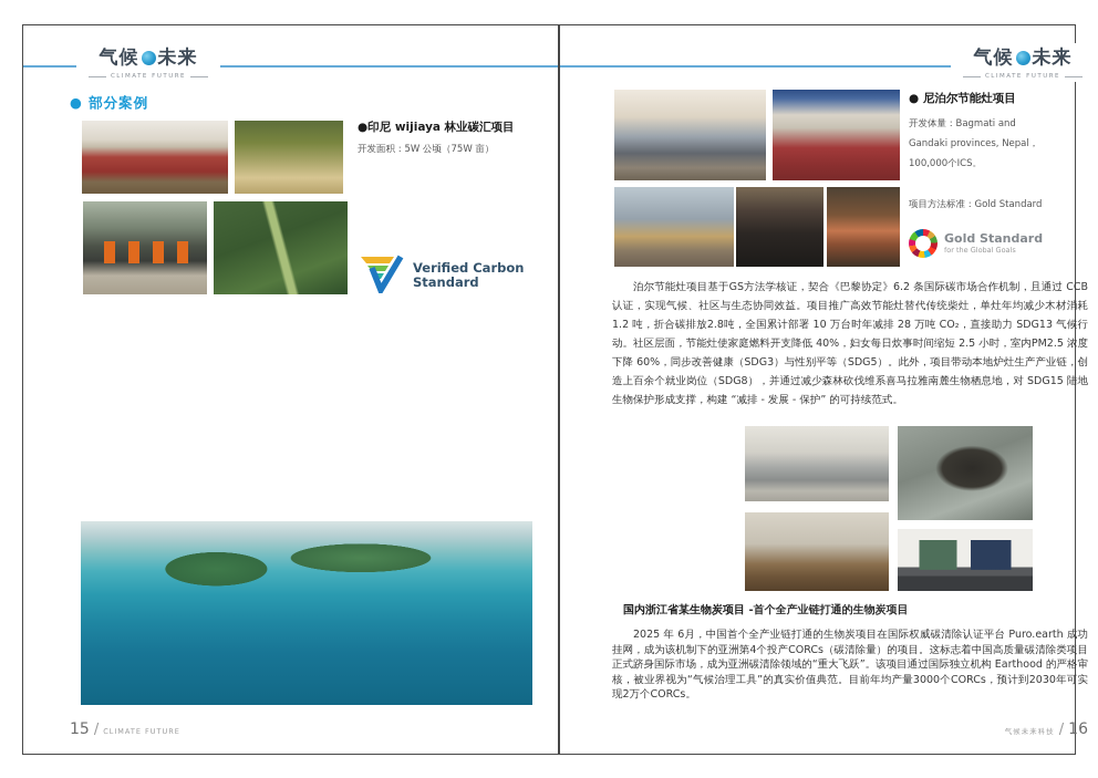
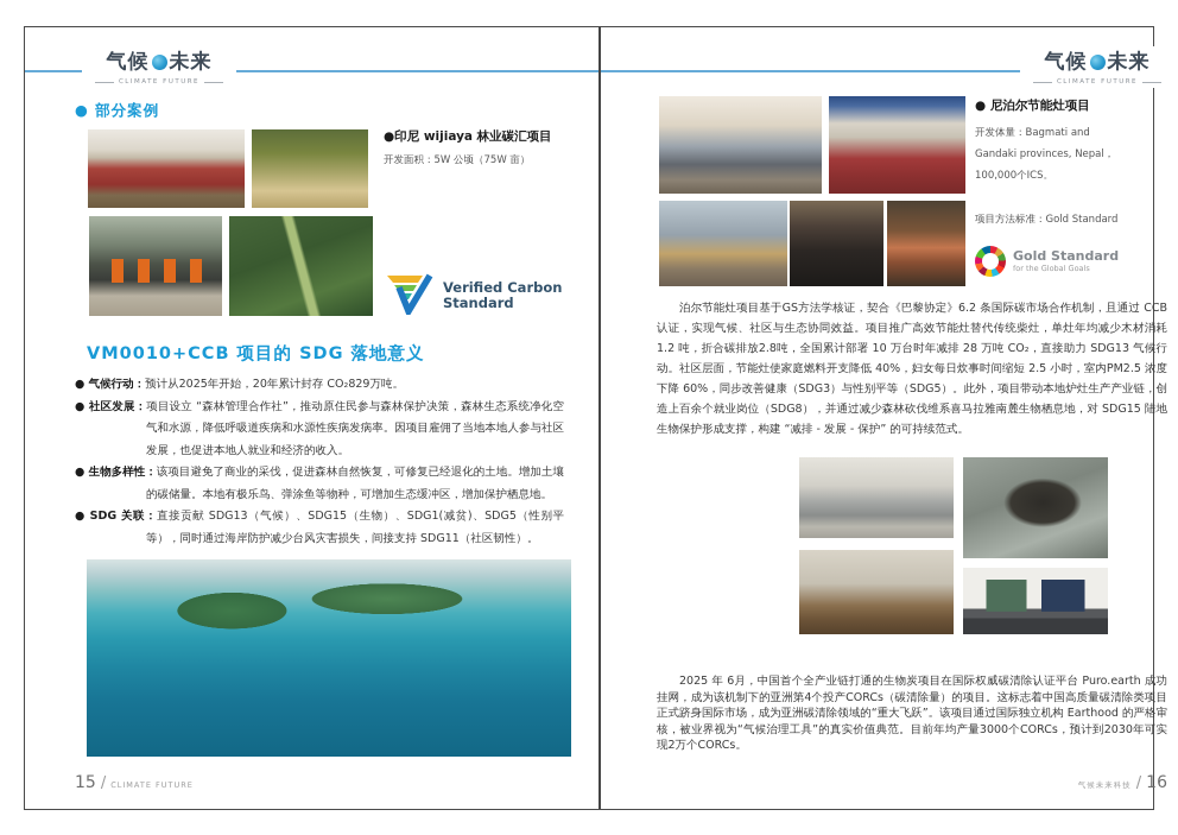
  气候
  未来
  气候
  未来
  ● 部分案例
  ●印尼 wijiaya 林业碳汇项目
  开发面积：5W 公顷（75W 亩）
  Verified Carbon
  Standard
+ VM0010+CCB 项目的 SDG 落地意义
+ ● 气候行动：预计从2025年开始，20年累计封存 CO₂829万吨。
+ ● 社区发展：项目设立 “森林管理合作社”，推动原住民参与森林保护决策，森林生态系统净化空气和水源，降低呼吸道疾病和水源性疾病发病率。因项目雇佣了当地本地人参与社区发展，也促进本地人就业和经济的收入。
+ ● 生物多样性：该项目避免了商业的采伐，促进森林自然恢复，可修复已经退化的土地。增加土壤的碳储量。本地有极乐鸟、弹涂鱼等物种，可增加生态缓冲区，增加保护栖息地。
+ ● SDG 关联：直接贡献 SDG13（气候）、SDG15（生物）、SDG1(减贫)、SDG5（性别平等），同时通过海岸防护减少台风灾害损失，间接支持 SDG11（社区韧性）。
  15
  /
  CLIMATE FUTURE
  ● 尼泊尔节能灶项目
  开发体量：Bagmati and
  Gandaki provinces, Nepal，
  100,000个ICS。
  项目方法标准：Gold Standard
  Gold Standard
  for the Global Goals
  泊尔节能灶项目基于GS方法学核证，契合《巴黎协定》6.2 条国际碳市场合作机制，且通过 CCB 认证，实现气候、社区与生态协同效益。项目推广高效节能灶替代传统柴灶，单灶年均减少木材消耗 1.2 吨，折合碳排放2.8吨，全国累计部署 10 万台时年减排 28 万吨 CO₂，直接助力 SDG13 气候行动。社区层面，节能灶使家庭燃料开支降低 40%，妇女每日炊事时间缩短 2.5 小时，室内PM2.5 浓度下降 60%，同步改善健康（SDG3）与性别平等（SDG5）。此外，项目带动本地炉灶生产产业链，创造上百余个就业岗位（SDG8），并通过减少森林砍伐维系喜马拉雅南麓生物栖息地，对 SDG15 陆地生物保护形成支撑，构建 “减排 - 发展 - 保护” 的可持续范式。
- 国内浙江省某生物炭项目 -首个全产业链打通的生物炭项目
  2025 年 6月，中国首个全产业链打通的生物炭项目在国际权威碳清除认证平台 Puro.earth 成功挂网，成为该机制下的亚洲第4个投产CORCs（碳清除量）的项目。这标志着中国高质量碳清除类项目正式跻身国际市场，成为亚洲碳清除领域的“重大飞跃”。该项目通过国际独立机构 Earthood 的严格审核，被业界视为“气候治理工具”的真实价值典范。目前年均产量3000个CORCs，预计到2030年可实现2万个CORCs。
  气候未来科技
  /
  16
